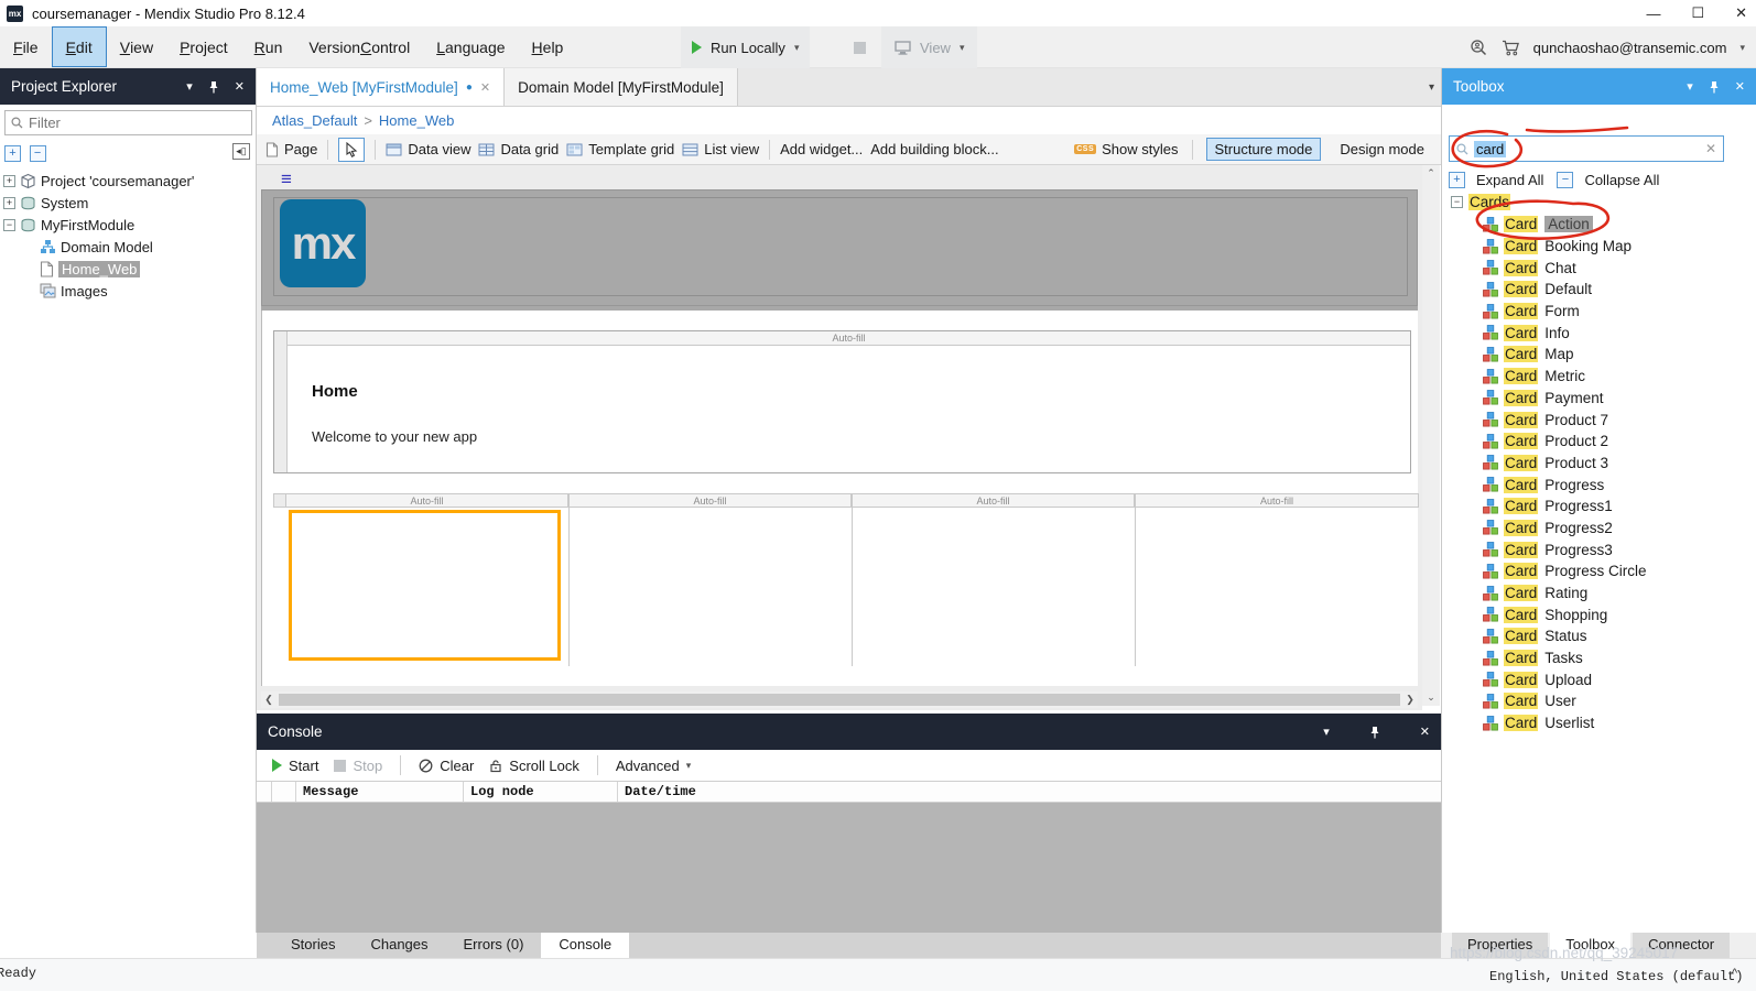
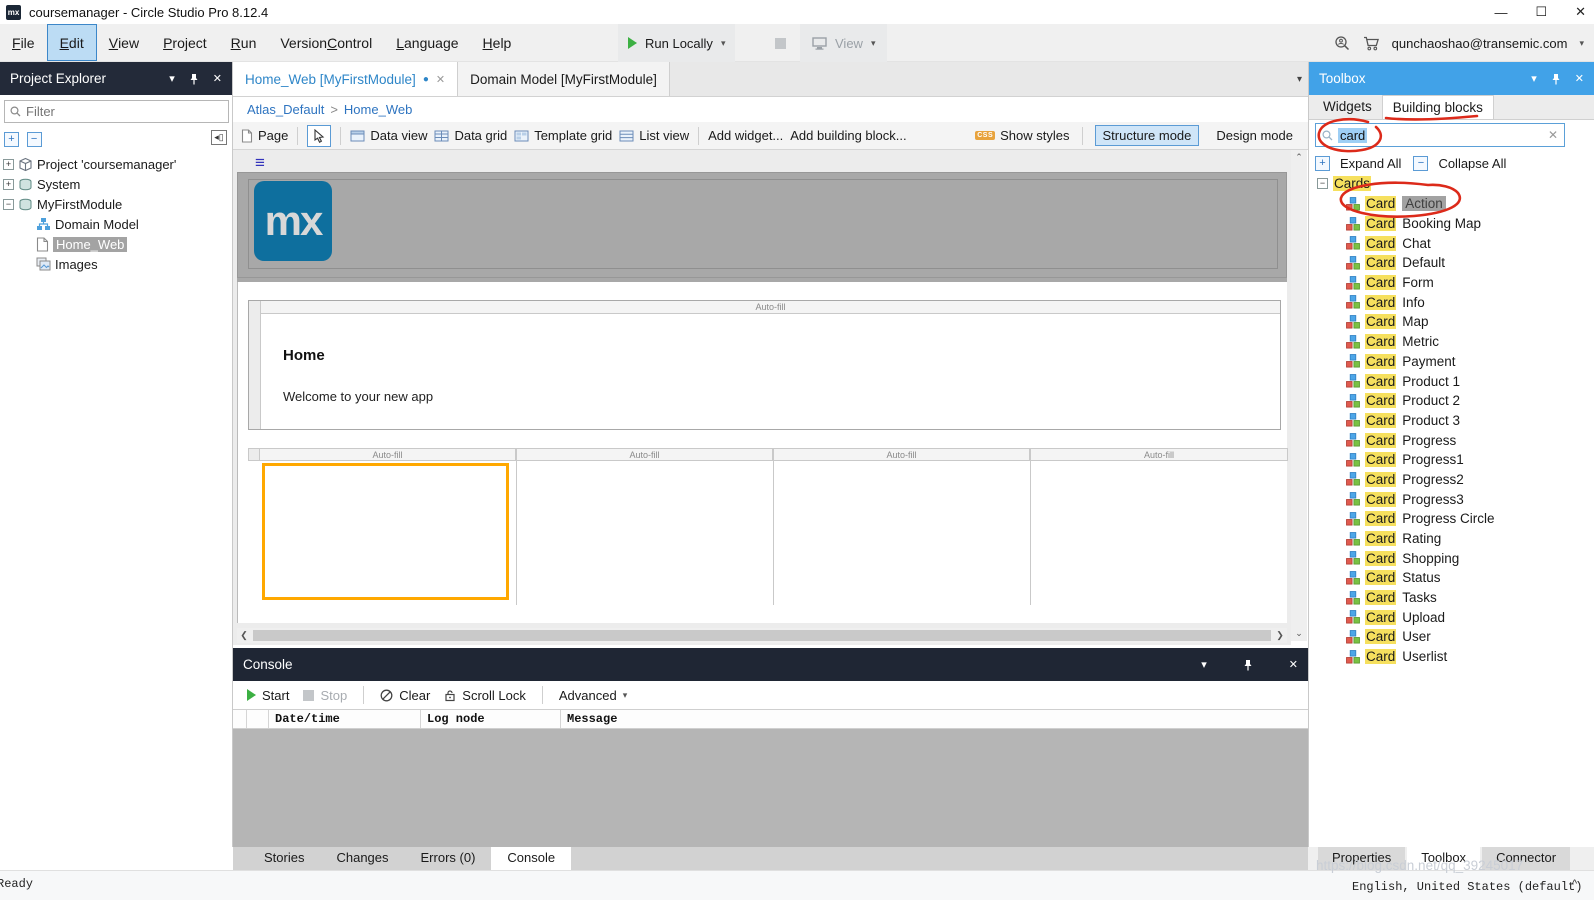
  mx
- coursemanager - Mendix Studio Pro 8.12.4
+ coursemanager - Circle Studio Pro 8.12.4
  —
  ☐
  ✕
  F
  ile
  E
  dit
  V
  iew
  P
  roject
  R
  un
  Version
  C
  ontrol
  L
  anguage
  H
  elp
  Run Locally
  ▾
  View
  ▾
  qunchaoshao@transemic.com
  ▾
  Project Explorer
  ▾
  ✕
  Filter
  + −
  ◂▯
  +
  Project 'coursemanager'
  +
  System
  −
  MyFirstModule
  Domain Model
  Home_Web
  Images
  Home_Web [MyFirstModule]
  ●
  ✕
  Domain Model [MyFirstModule]
  ▾
  Atlas_Default
  >
  Home_Web
  Page
  Data view
  Data grid
  Template grid
  List view
  Add widget...
  Add building block...
  Show styles
  Structure mode
  Design mode
  ≡
  mx
  Auto-fill
  Home
  Welcome to your new app
  Auto-fill
  Auto-fill
  Auto-fill
  Auto-fill
  ❮
  ❯
  ⌃
  ⌄
  Console
  ▾
  ✕
  Start
  Stop
  Clear
  Scroll Lock
  Advanced
  ▾
- Message
+ Date/time
  Log node
- Date/time
+ Message
  Stories
  Changes
  Errors (0)
  Console
  Properties
  Toolbox
  Connector
  Toolbox
  ▾
  ✕
+ Widgets
+ Building blocks
  card
  ✕
  +
  Expand All
  −
  Collapse All
  −
  Cards
  Card
  Action
  Card
  Booking Map
  Card
  Chat
  Card
  Default
  Card
  Form
  Card
  Info
  Card
  Map
  Card
  Metric
  Card
  Payment
  Card
- Product 7
+ Product 1
  Card
  Product 2
  Card
  Product 3
  Card
  Progress
  Card
  Progress1
  Card
  Progress2
  Card
  Progress3
  Card
  Progress Circle
  Card
  Rating
  Card
  Shopping
  Card
  Status
  Card
  Tasks
  Card
  Upload
  Card
  User
  Card
  Userlist
  Ready
  English, United States (default)
  ^
  https://blog.csdn.net/qq_39245017
